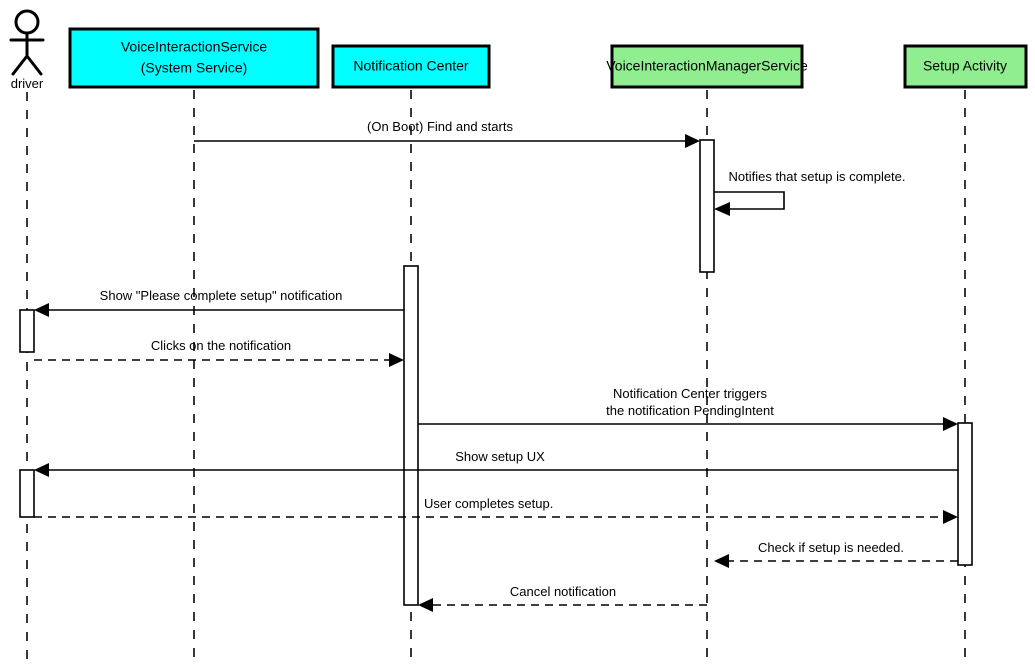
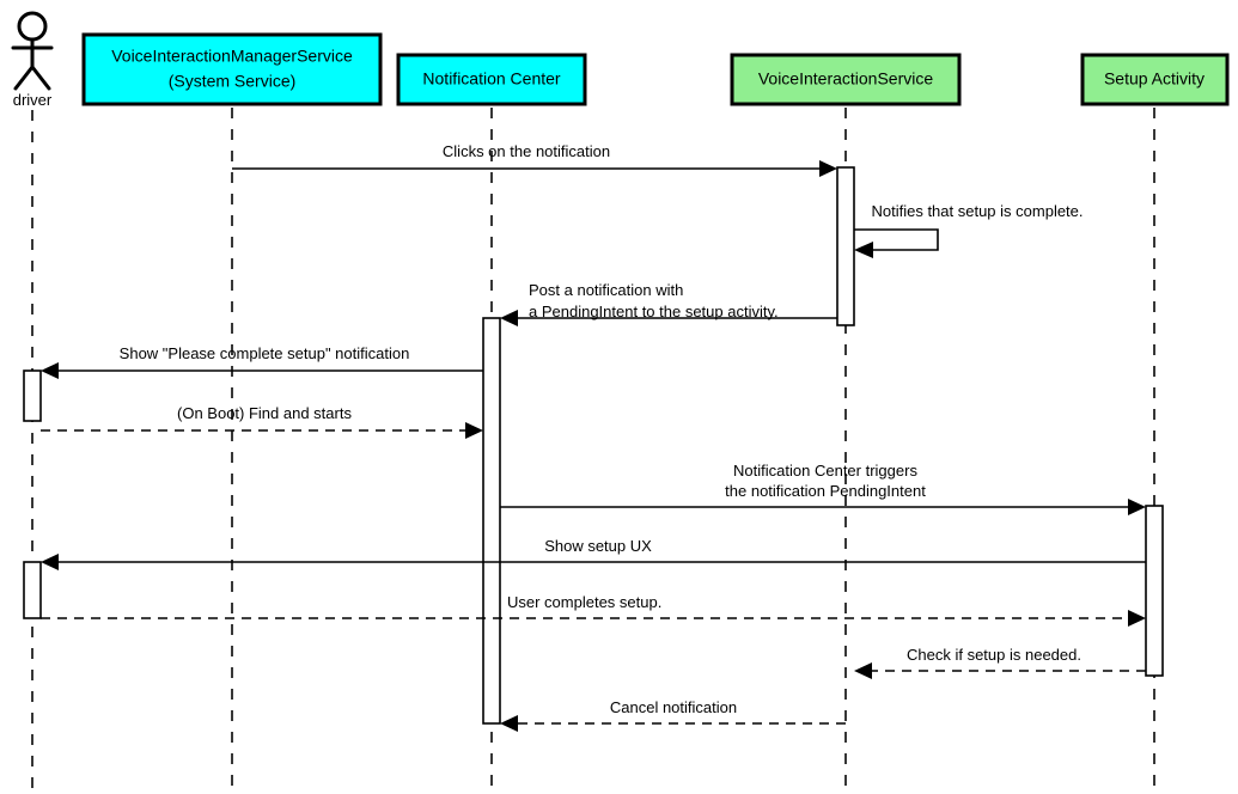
  driver
- VoiceInteractionService
+ VoiceInteractionManagerService
  (System Service)
  Notification Center
- VoiceInteractionManagerService
+ VoiceInteractionService
  Setup Activity
- (On Boot) Find and starts
+ Clicks on the notification
  Notifies that setup is complete.
+ Post a notification with
+ a PendingIntent to the setup activity.
  Show "Please complete setup" notification
- Clicks on the notification
+ (On Boot) Find and starts
  Notification Center triggers
  the notification PendingIntent
  Show setup UX
  User completes setup.
  Check if setup is needed.
  Cancel notification
